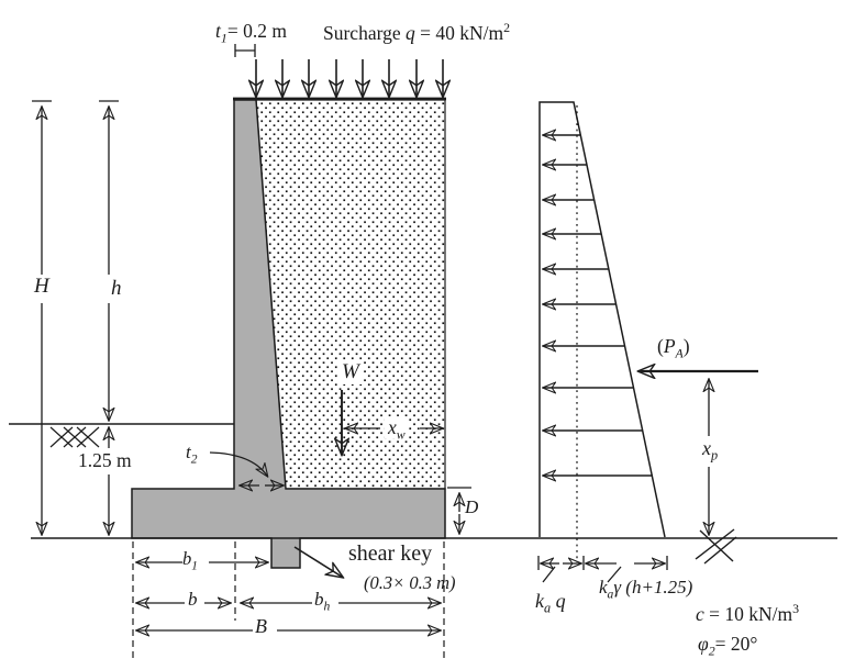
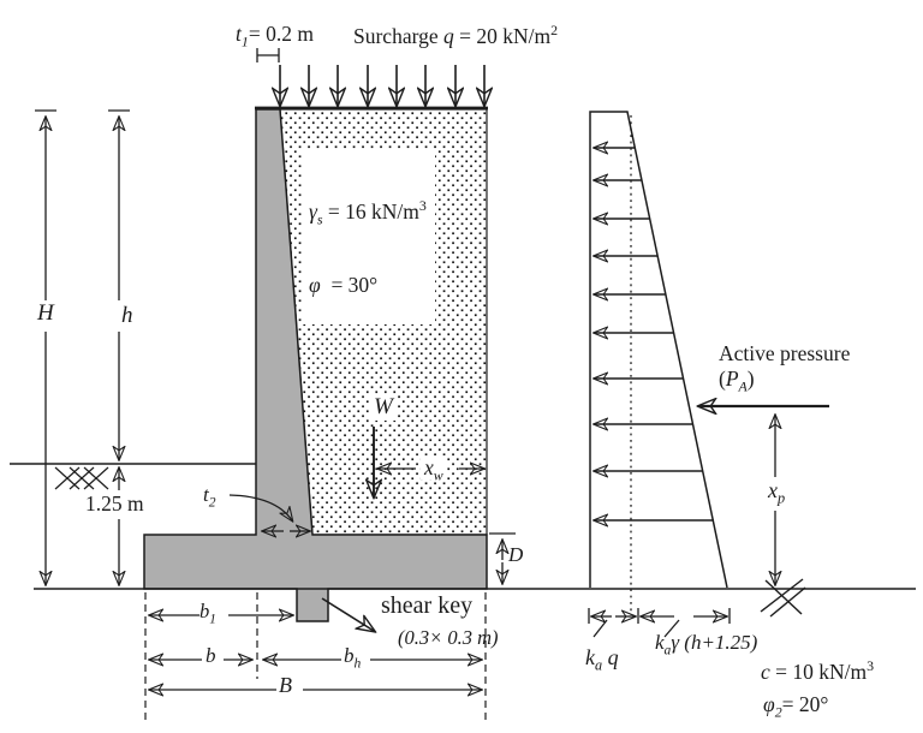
  t1= 0.2 m
- Surcharge q = 40 kN/m2
+ Surcharge q = 20 kN/m2
+ γs = 16 kN/m3
+ φ = 30°
  H
  h
  1.25 m
  t2
  W
  xw
  D
  shear key
  (0.3× 0.3 m)
  b1
  b
  bh
  B
+ Active pressure
  (PA)
  xp
  ka q
  kaγ (h+1.25)
  c = 10 kN/m3
  φ2= 20°
